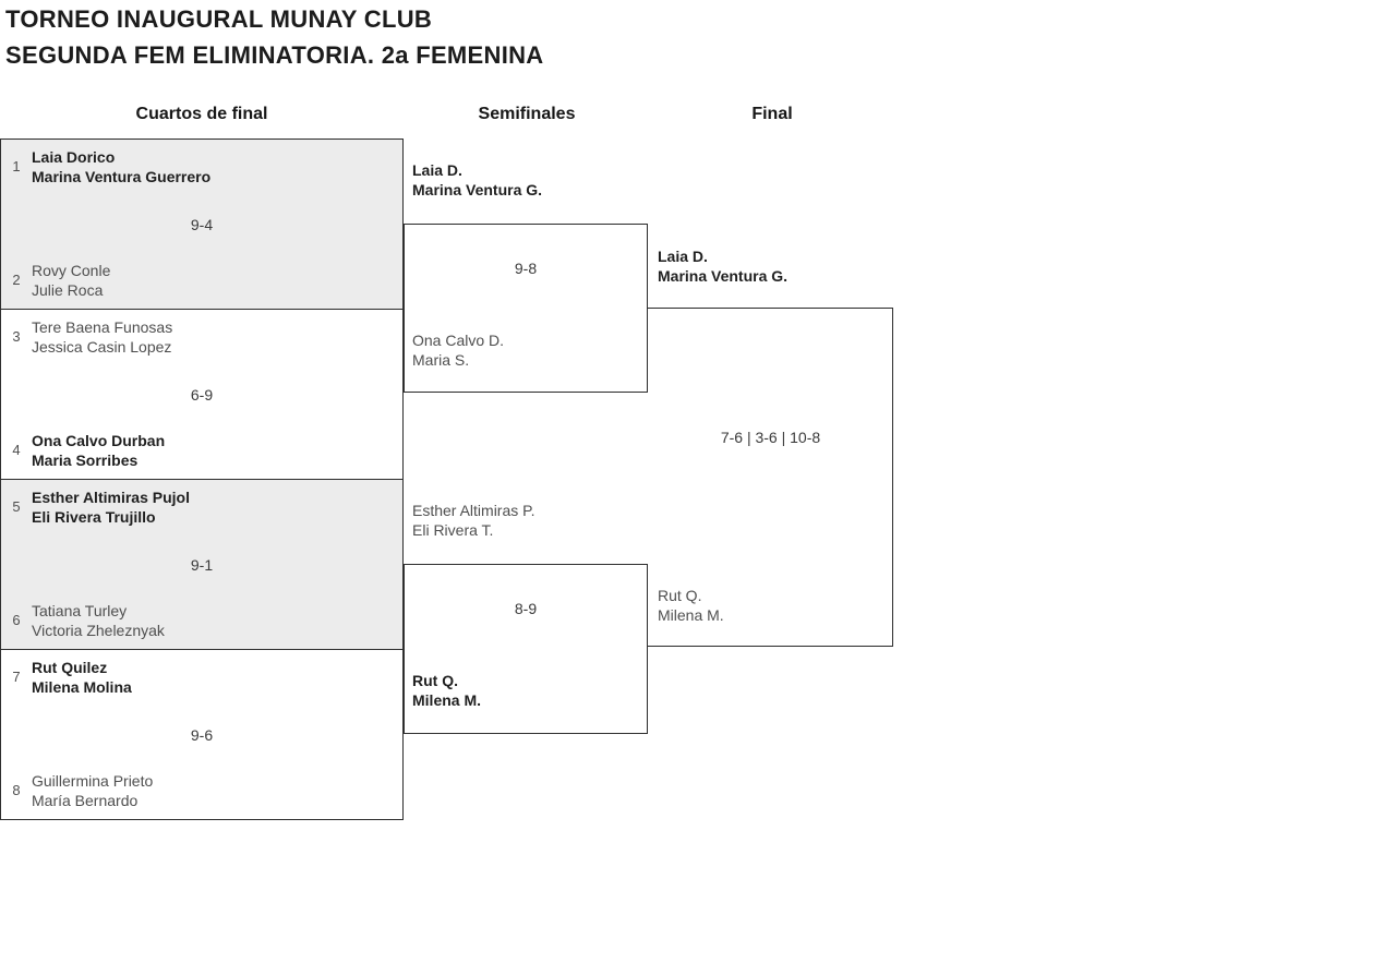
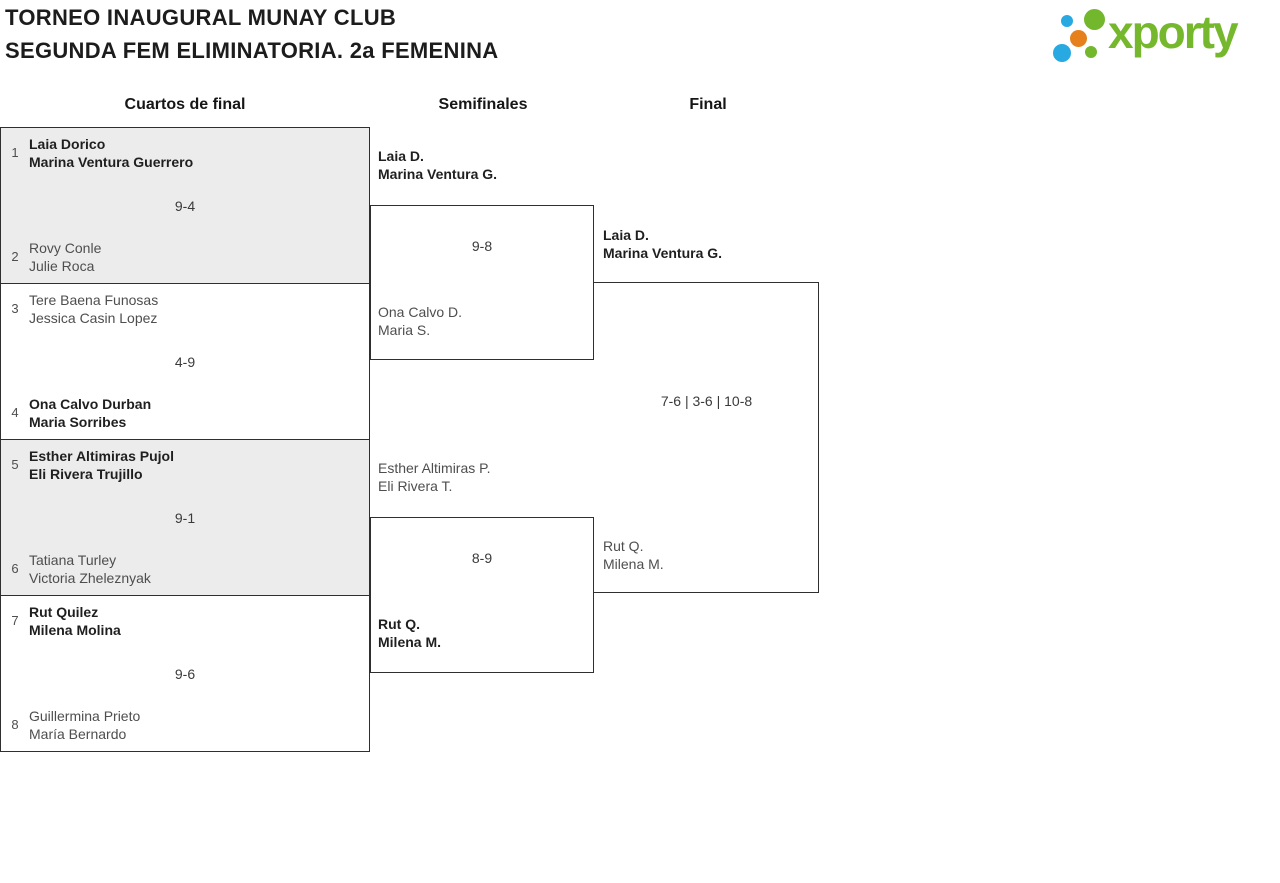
  TORNEO INAUGURAL MUNAY CLUB
  SEGUNDA FEM ELIMINATORIA. 2a FEMENINA
+ xporty
  Cuartos de final
  Semifinales
  Final
  1
  Laia Dorico
  Marina Ventura Guerrero
  9-4
  2
  Rovy Conle
  Julie Roca
  3
  Tere Baena Funosas
  Jessica Casin Lopez
- 6-9
+ 4-9
  4
  Ona Calvo Durban
  Maria Sorribes
  5
  Esther Altimiras Pujol
  Eli Rivera Trujillo
  9-1
  6
  Tatiana Turley
  Victoria Zheleznyak
  7
  Rut Quilez
  Milena Molina
  9-6
  8
  Guillermina Prieto
  María Bernardo
  Laia D.
  Marina Ventura G.
  9-8
  Ona Calvo D.
  Maria S.
  Esther Altimiras P.
  Eli Rivera T.
  8-9
  Rut Q.
  Milena M.
  Laia D.
  Marina Ventura G.
  7-6 | 3-6 | 10-8
  Rut Q.
  Milena M.
